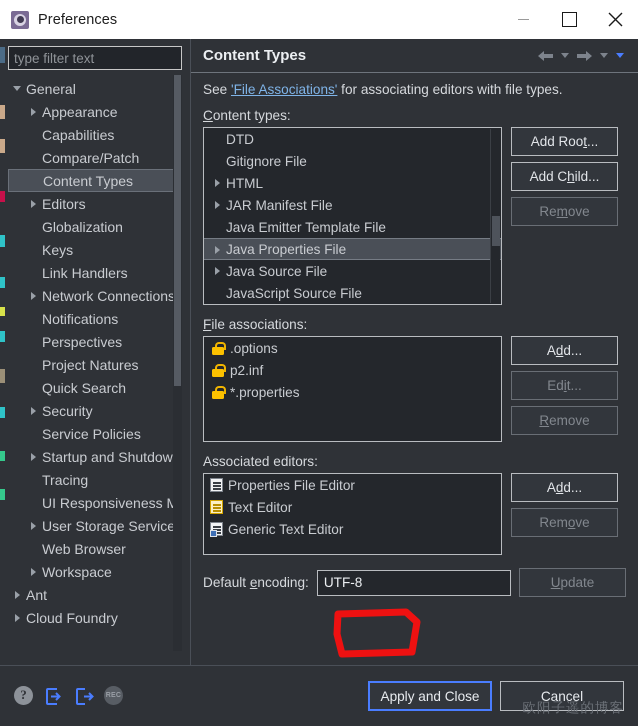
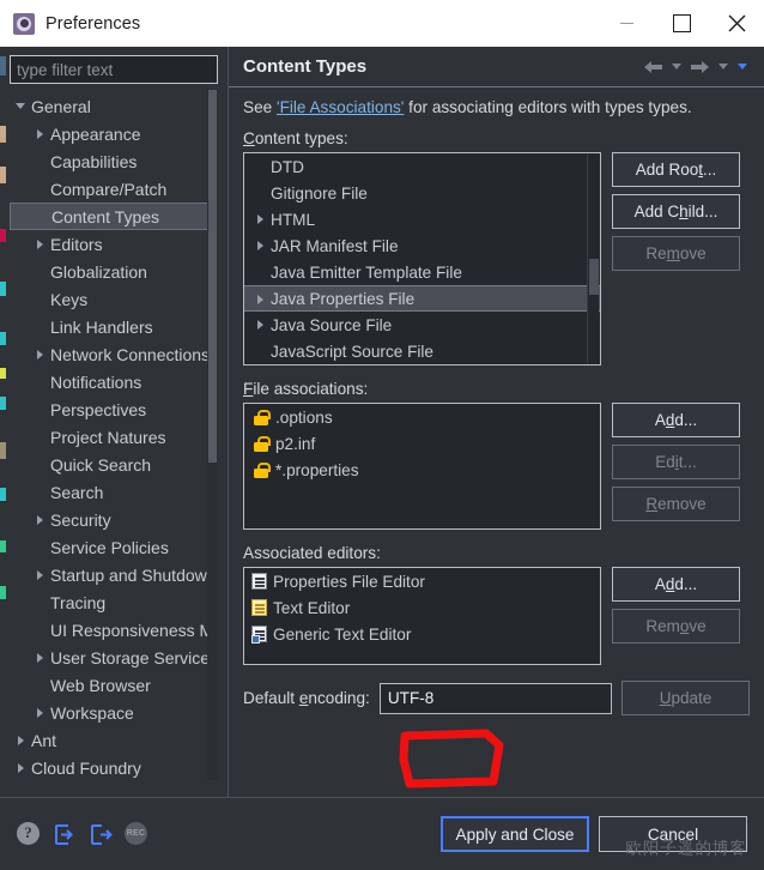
  Preferences
  type filter text
  General
  Appearance
  Capabilities
  Compare/Patch
  Content Types
  Editors
  Globalization
  Keys
  Link Handlers
  Network Connections
  Notifications
  Perspectives
  Project Natures
  Quick Search
+ Search
  Security
  Service Policies
  Startup and Shutdow
  Tracing
  User Storage Service
  Web Browser
  Workspace
  Ant
  Cloud Foundry
  Content Types
- See 'File Associations' for associating editors with file types.
+ See 'File Associations' for associating editors with types types.
  Content types:
  DTD
  Gitignore File
  HTML
  JAR Manifest File
  Java Emitter Template File
  Java Properties File
  Java Source File
  JavaScript Source File
  Add Roo
  t
  ...
  Add C
  h
  ild...
  Re
  m
  ove
  File associations:
  .options
  p2.inf
  *.properties
  A
  d
  d...
  Ed
  i
  t...
  R
  emove
  Associated editors:
  Properties File Editor
  Text Editor
  Generic Text Editor
  A
  d
  d...
  Rem
  o
  ve
  Default encoding:
  UTF-8
  U
  pdate
  ?
  Apply and Close
  Cancel
  欧阳子遥的博客
